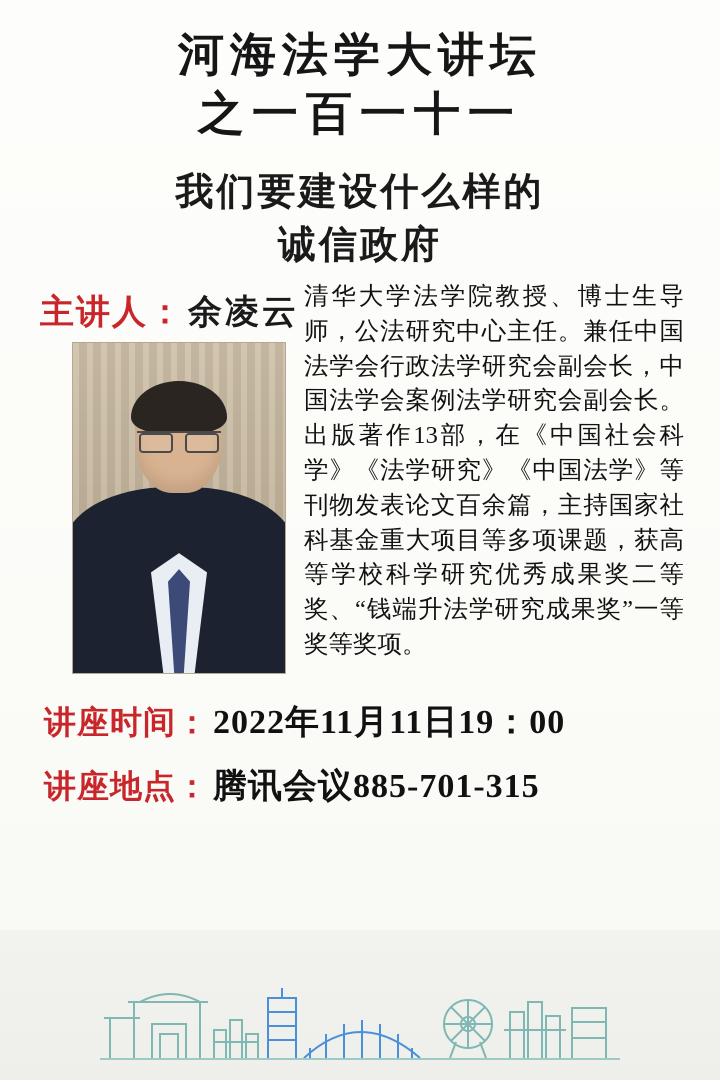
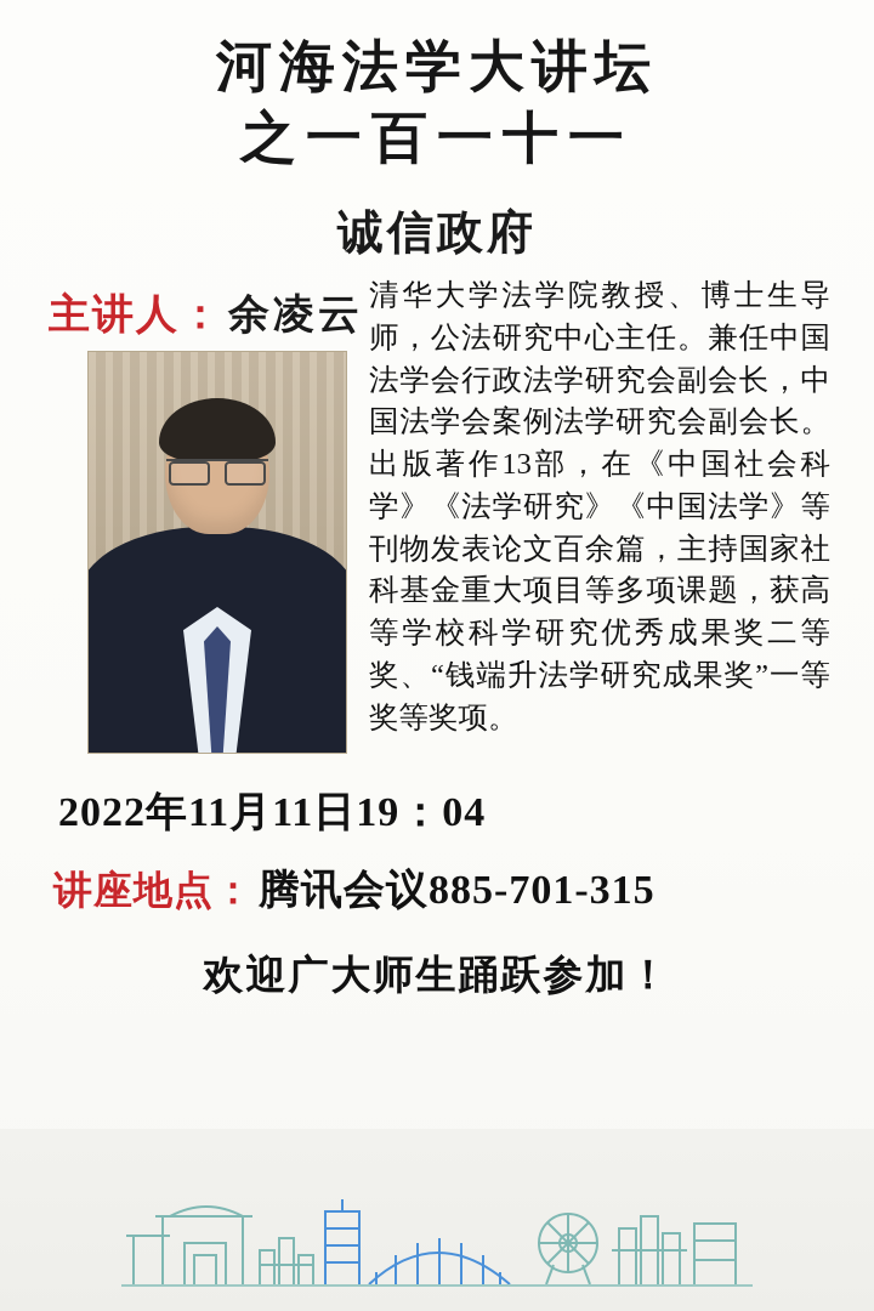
  河海法学大讲坛
  之一百一十一
- 我们要建设什么样的
  诚信政府
  主讲人：
  余凌云
  清华大学法学院教授、博士生导师，公法研究中心主任。兼任中国法学会行政法学研究会副会长，中国法学会案例法学研究会副会长。出版著作13部，在《中国社会科学》《法学研究》《中国法学》等刊物发表论文百余篇，主持国家社科基金重大项目等多项课题，获高等学校科学研究优秀成果奖二等奖、“钱端升法学研究成果奖”一等奖等奖项。
- 讲座时间：
- 2022年11月11日19：00
+ 2022年11月11日19：04
  讲座地点：
  腾讯会议885-701-315
+ 欢迎广大师生踊跃参加！
